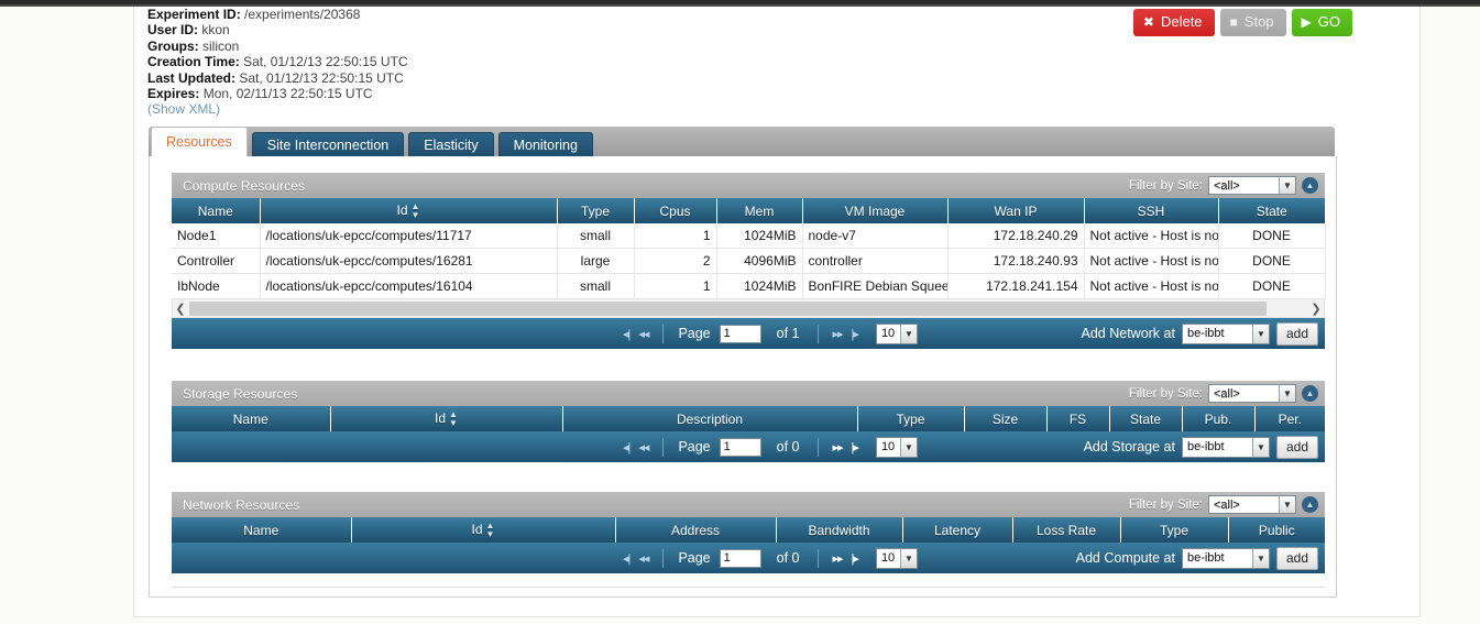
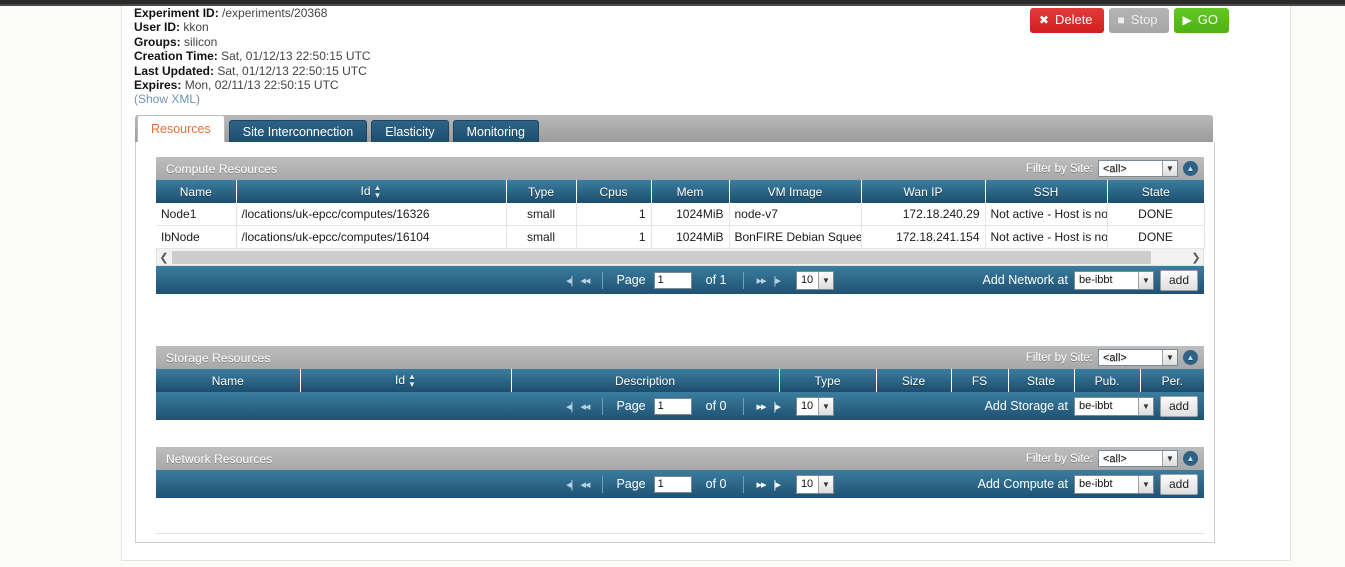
  Experiment ID: /experiments/20368
  User ID: kkon
  Groups: silicon
  Creation Time: Sat, 01/12/13 22:50:15 UTC
  Last Updated: Sat, 01/12/13 22:50:15 UTC
  Expires: Mon, 02/11/13 22:50:15 UTC
  (Show XML)
  ✖
  Delete
  ■
  Stop
  ▶
  GO
  Resources
  Site Interconnection
  Elasticity
  Monitoring
  Compute Resources
  Filter by Site:
  <all>
  ▼
  ▲
  Name	Id ▲▼	Type	Cpus	Mem	VM Image	Wan IP	SSH	State
- Node1	/locations/uk-epcc/computes/11717	small	1	1024MiB	node-v7	172.18.240.29	Not active - Host is no	DONE
+ Node1	/locations/uk-epcc/computes/16326	small	1	1024MiB	node-v7	172.18.240.29	Not active - Host is no	DONE
- Controller	/locations/uk-epcc/computes/16281	large	2	4096MiB	controller	172.18.240.93	Not active - Host is no	DONE
  IbNode	/locations/uk-epcc/computes/16104	small	1	1024MiB	BonFIRE Debian Squee	172.18.241.154	Not active - Host is no	DONE
  ❮
  ❯
  ◂|
  ◂◂
  Page
  1
  of 1
  ▸▸
  |▸
  10
  ▼
  Add Network at
  be-ibbt
  ▼
  add
  Storage Resources
  Filter by Site:
  <all>
  ▼
  ▲
  Name	Id ▲▼	Description	Type	Size	FS	State	Pub.	Per.
  ◂|
  ◂◂
  Page
  1
  of 0
  ▸▸
  |▸
  10
  ▼
  Add Storage at
  be-ibbt
  ▼
  add
  Network Resources
  Filter by Site:
  <all>
  ▼
  ▲
- Name	Id ▲▼	Address	Bandwidth	Latency	Loss Rate	Type	Public
  ◂|
  ◂◂
  Page
  1
  of 0
  ▸▸
  |▸
  10
  ▼
  Add Compute at
  be-ibbt
  ▼
  add
